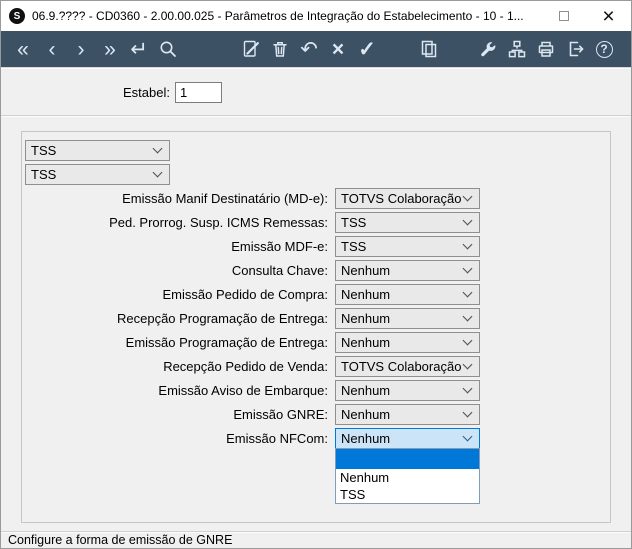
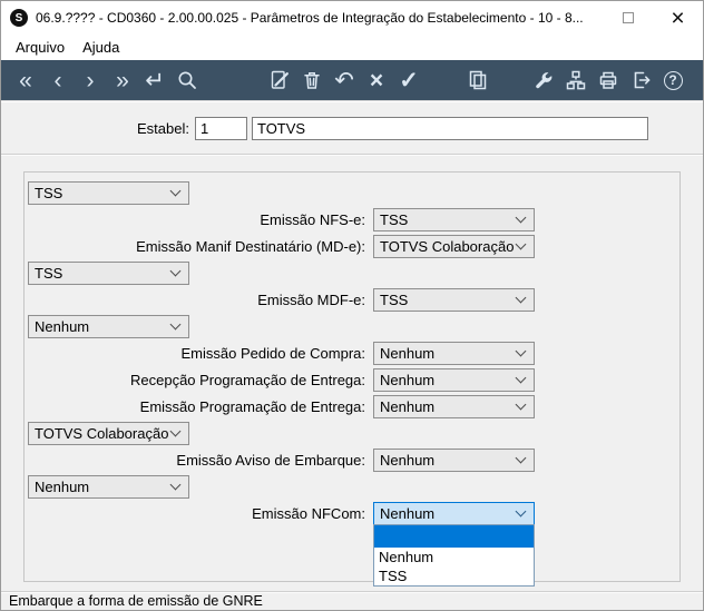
  S
- 06.9.???? - CD0360 - 2.00.00.025 - Parâmetros de Integração do Estabelecimento - 10 - 1...
+ 06.9.???? - CD0360 - 2.00.00.025 - Parâmetros de Integração do Estabelecimento - 10 - 8...
  ×
+ Arquivo
+ Ajuda
  «
  ‹
  ›
  »
  ↵
  ↶
  ×
  ✓
  ?
  Estabel:
  1
+ TOTVS
  TSS
+ Emissão NFS-e:
  TSS
  Emissão Manif Destinatário (MD-e):
  TOTVS Colaboração
- Ped. Prorrog. Susp. ICMS Remessas:
  TSS
  Emissão MDF-e:
  TSS
- Consulta Chave:
  Nenhum
  Emissão Pedido de Compra:
  Nenhum
  Recepção Programação de Entrega:
  Nenhum
  Emissão Programação de Entrega:
  Nenhum
- Recepção Pedido de Venda:
  TOTVS Colaboração
  Emissão Aviso de Embarque:
  Nenhum
- Emissão GNRE:
  Nenhum
  Emissão NFCom:
  Nenhum
  Nenhum
  TSS
- Configure a forma de emissão de GNRE
+ Embarque a forma de emissão de GNRE
